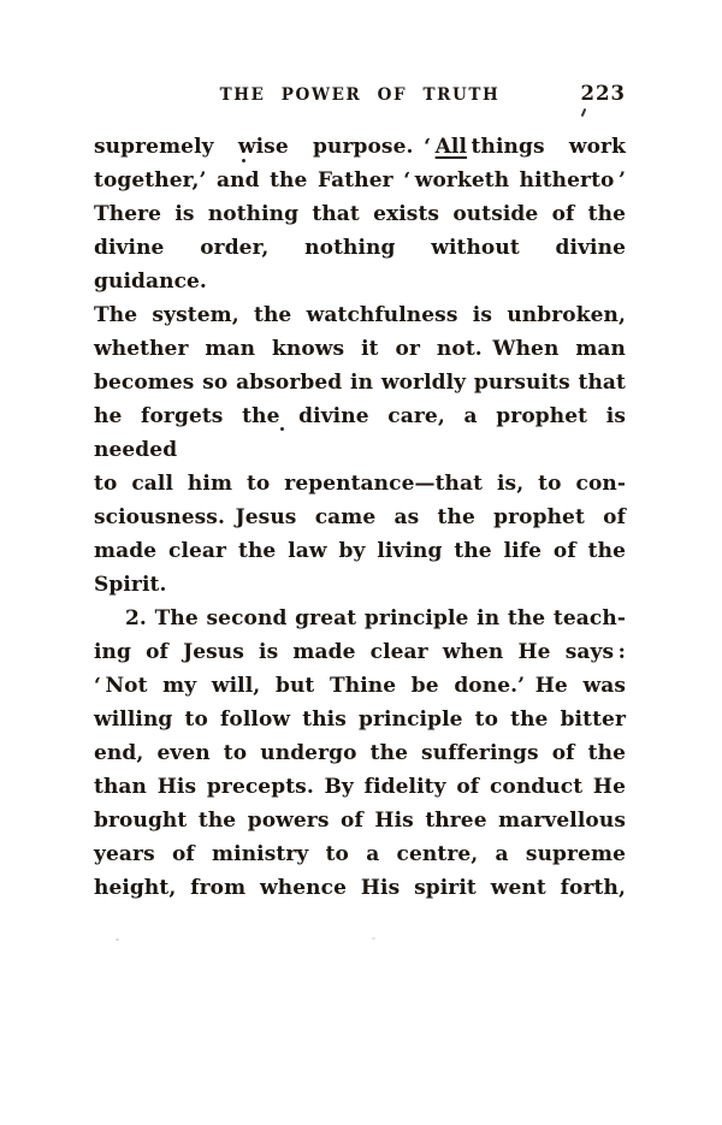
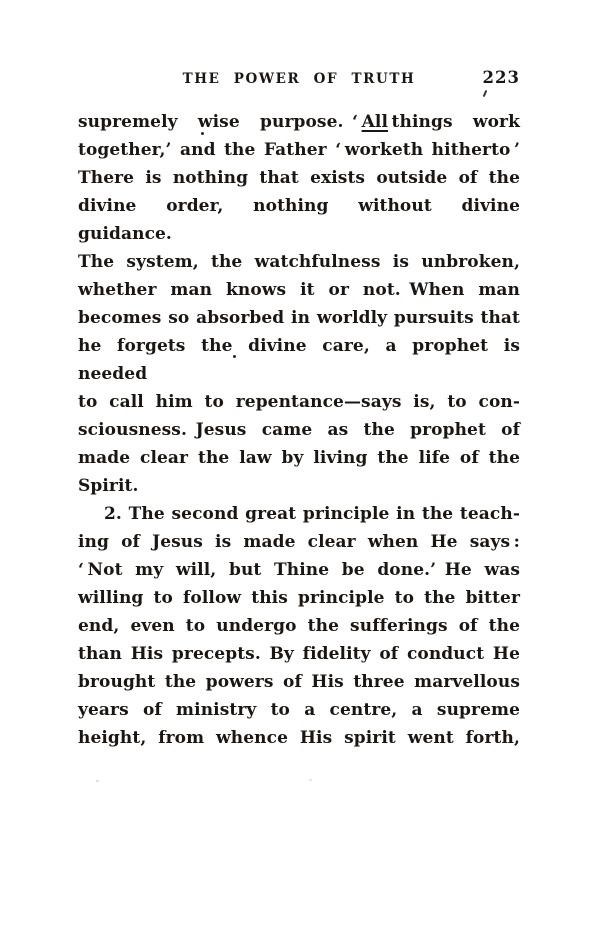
  THE POWER OF TRUTH
  223
  supremely wise purpose. ‘ All things work
  together,’ and the Father ‘ worketh hitherto ’
  There is nothing that exists outside of the
  divine order, nothing without divine guidance.
  The system, the watchfulness is unbroken,
  whether man knows it or not. When man
  becomes so absorbed in worldly pursuits that
  he forgets the divine care, a prophet is needed
- to call him to repentance—that is, to con-
+ to call him to repentance—says is, to con-
  sciousness. Jesus came as the prophet of
  made clear the law by living the life of the
  Spirit.
  2. The second great principle in the teach-
  ing of Jesus is made clear when He says :
  ‘ Not my will, but Thine be done.’ He was
  willing to follow this principle to the bitter
  end, even to undergo the sufferings of the
  than His precepts. By fidelity of conduct He
  brought the powers of His three marvellous
  years of ministry to a centre, a supreme
  height, from whence His spirit went forth,
